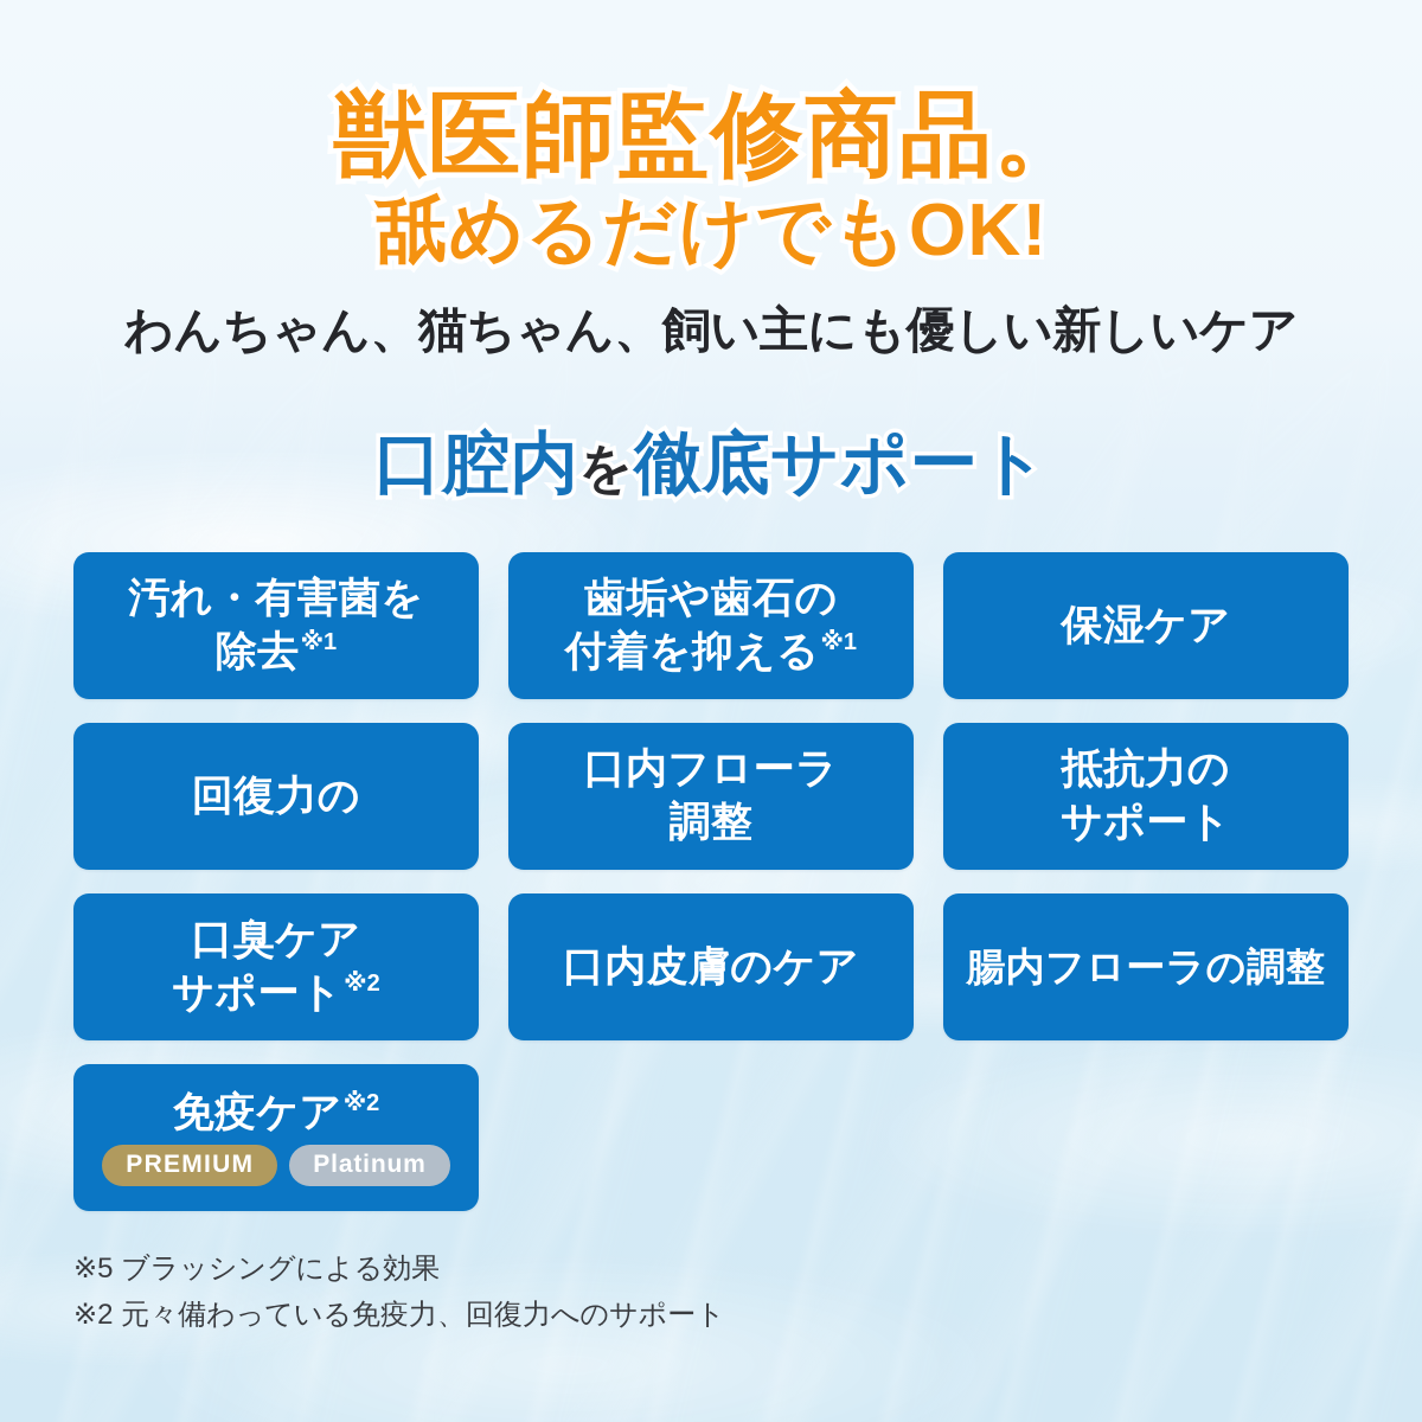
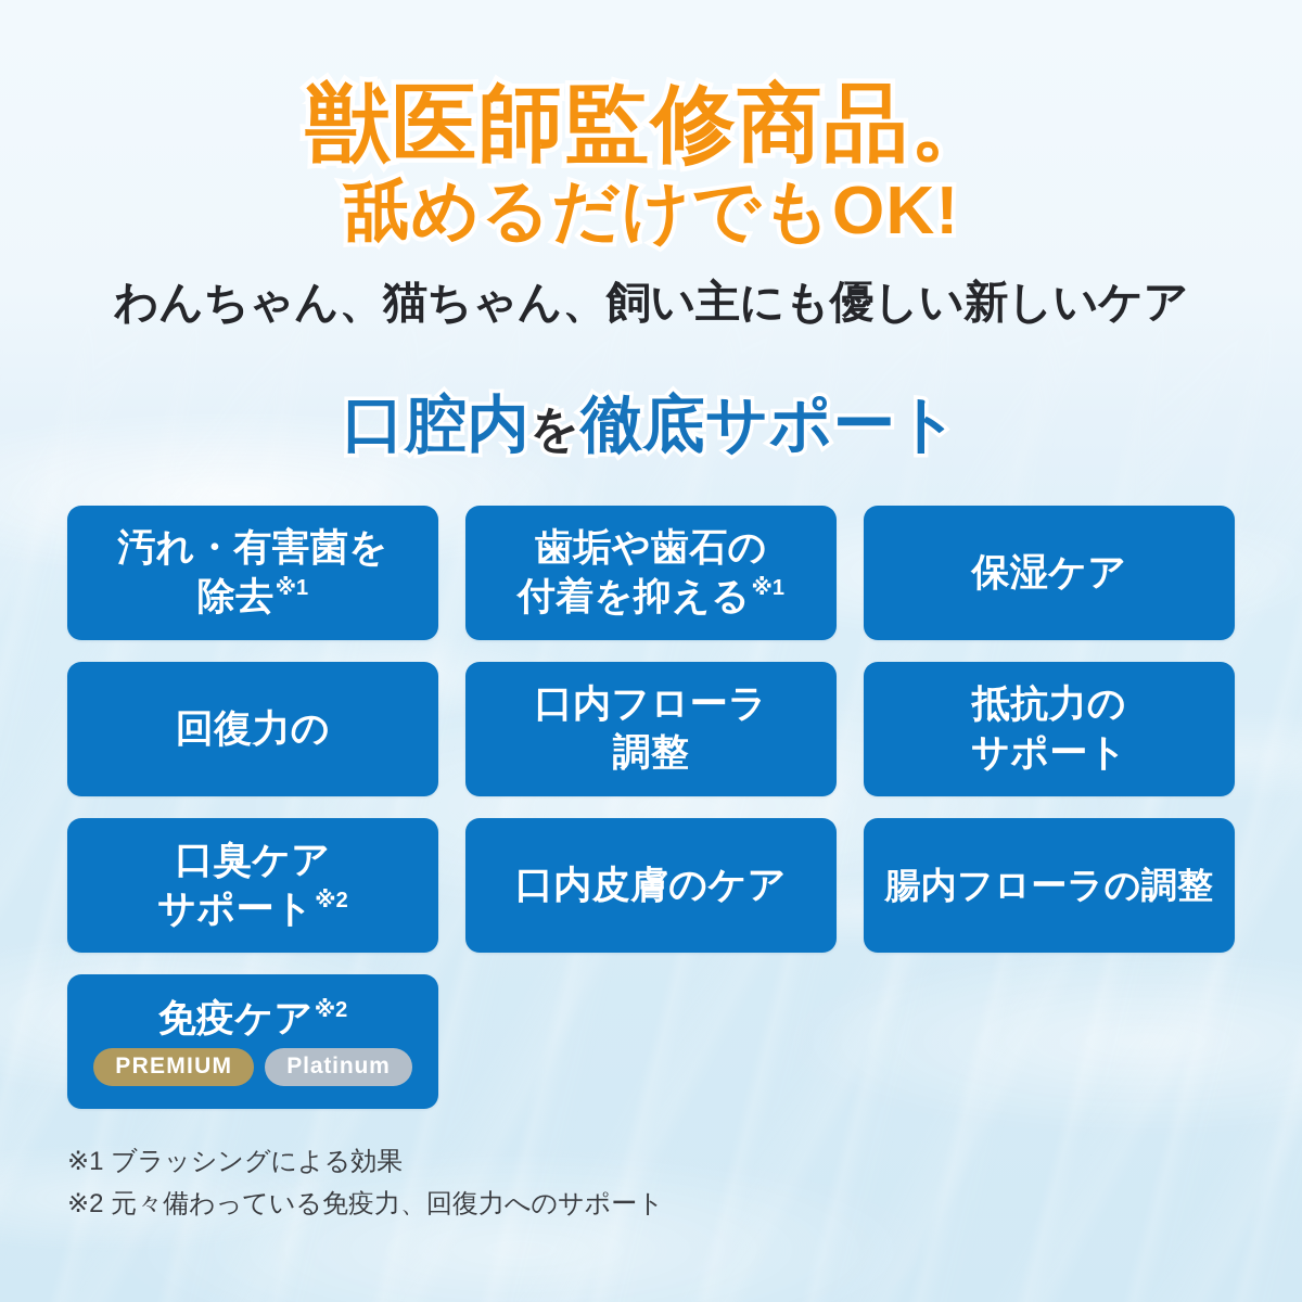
  獣医師監修商品。
  舐めるだけでもOK!
  わんちゃん、猫ちゃん、飼い主にも優しい新しいケア
  口腔内を徹底サポート
  汚れ・有害菌を
  除去※1
  歯垢や歯石の
  付着を抑える※1
  保湿ケア
  回復力の
  口内フローラ
  調整
  抵抗力の
  サポート
  口臭ケア
  サポート※2
  口内皮膚のケア
  腸内フローラの調整
  免疫ケア※2
  PREMIUM
  Platinum
- ※5 ブラッシングによる効果
+ ※1 ブラッシングによる効果
  ※2 元々備わっている免疫力、回復力へのサポート
